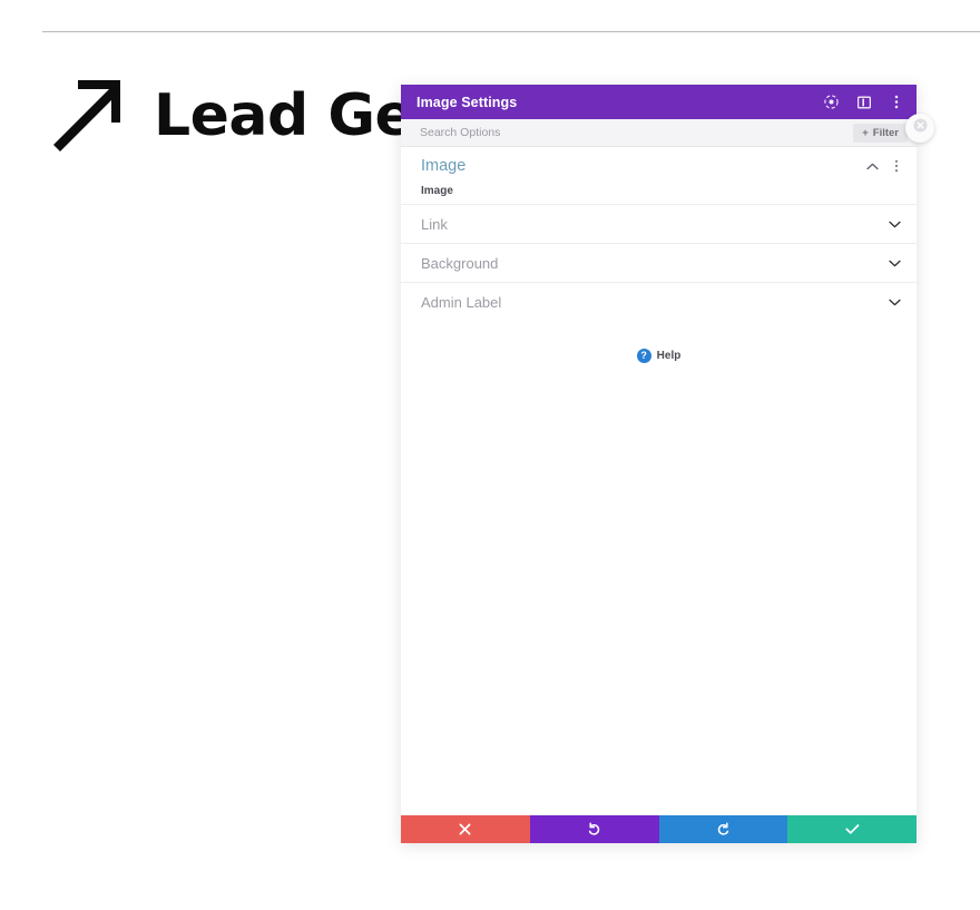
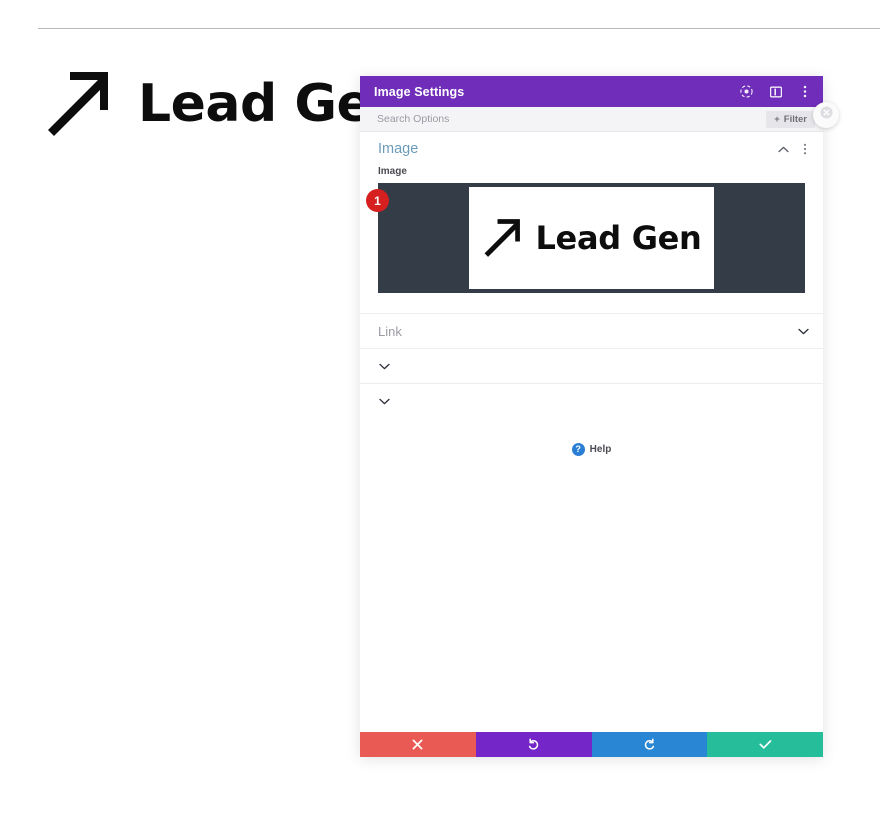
  Lead Ge
  Image Settings
  Search Options
  +
  Filter
  Image
  Image
+ 1
+ Lead Gen
  Link
- Background
- Admin Label
  ?
  Help
